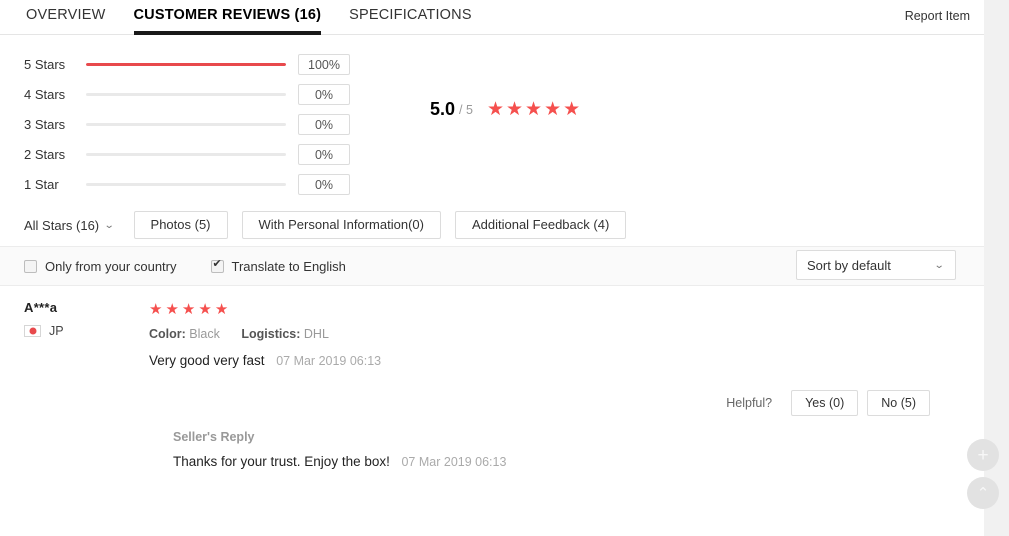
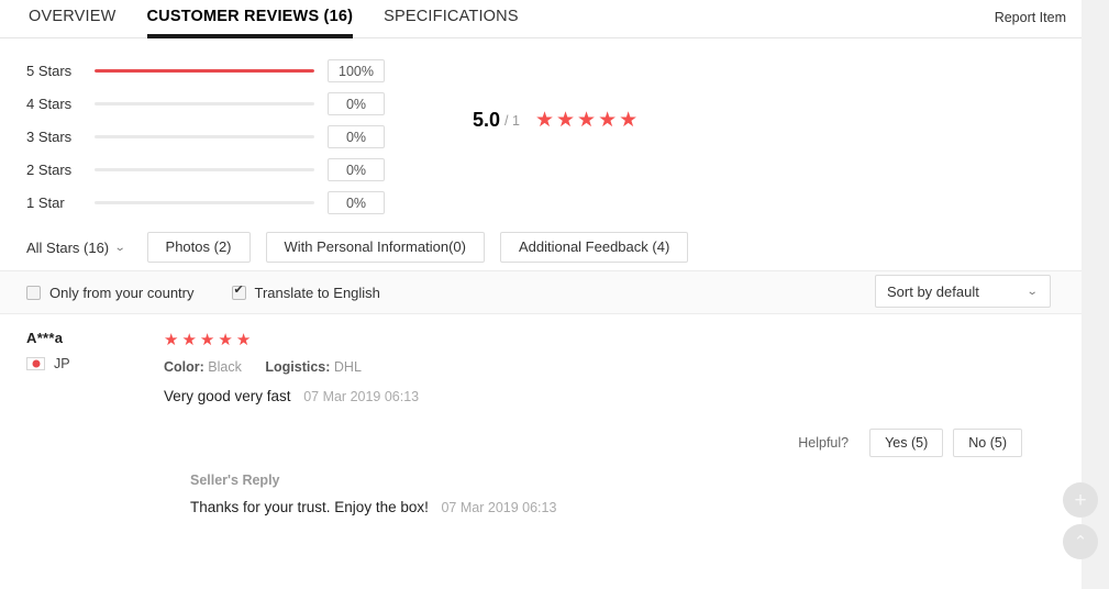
  OVERVIEW
  CUSTOMER REVIEWS (16)
  SPECIFICATIONS
  Report Item
  5 Stars
  100%
  4 Stars
  0%
  3 Stars
  0%
  2 Stars
  0%
  1 Star
  0%
  5.0
- / 5
+ / 1
  ★
  ★
  ★
  ★
  ★
  All Stars (16)
  ⌄
- Photos (5)
+ Photos (2)
  With Personal Information(0)
  Additional Feedback (4)
  Only from your country
  Translate to English
  Sort by default
  ⌄
  A***a
  JP
  ★
  ★
  ★
  ★
  ★
  Color: Black Logistics: DHL
  Very good very fast 07 Mar 2019 06:13
  Helpful?
- Yes (0)
+ Yes (5)
  No (5)
  Seller's Reply
  Thanks for your trust. Enjoy the box! 07 Mar 2019 06:13
